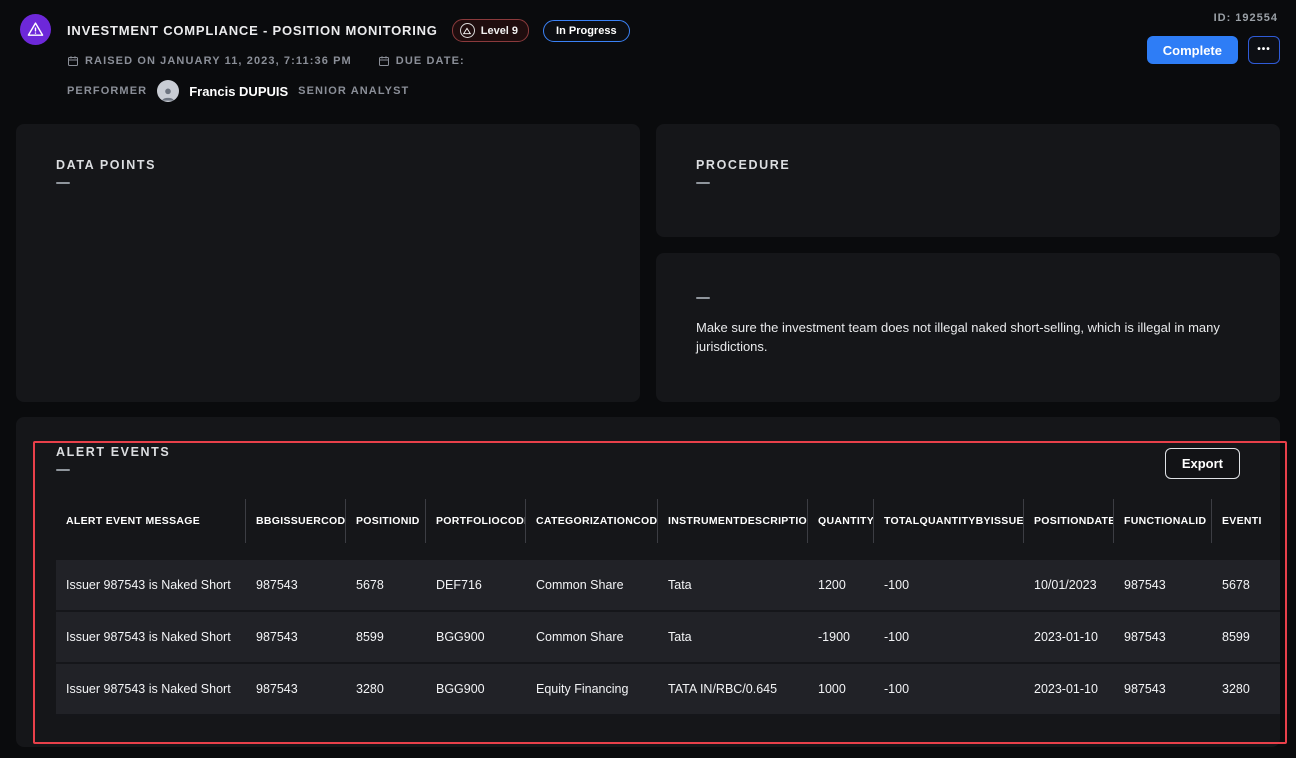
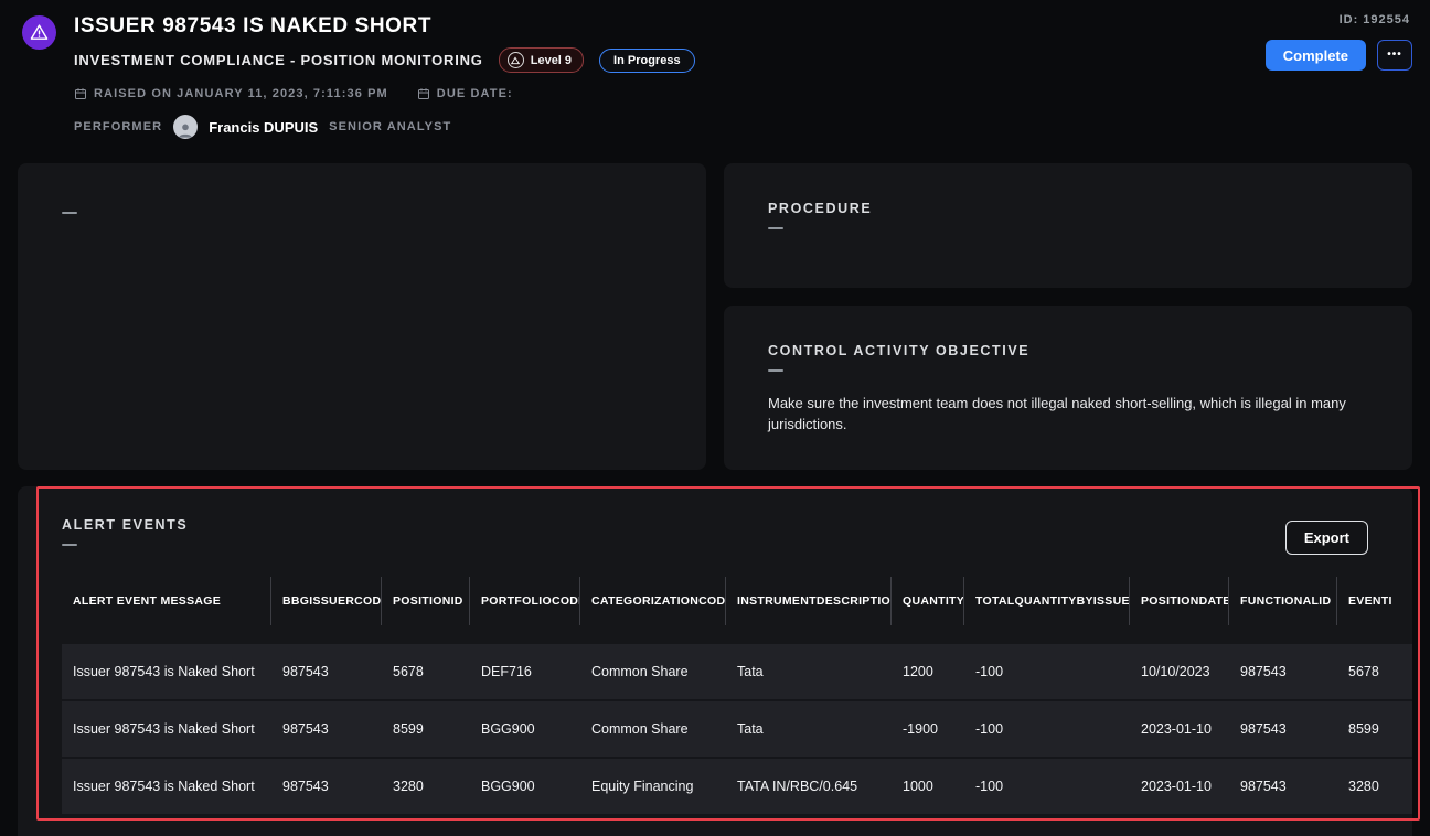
  ID: 192554
  Complete
  •••
+ ISSUER 987543 IS NAKED SHORT
  INVESTMENT COMPLIANCE - POSITION MONITORING
  Level 9
  In Progress
  RAISED ON JANUARY 11, 2023, 7:11:36 PM
  DUE DATE:
  PERFORMER
  Francis DUPUIS
  SENIOR ANALYST
- DATA POINTS
  PROCEDURE
+ CONTROL ACTIVITY OBJECTIVE
  Make sure the investment team does not illegal naked short-selling, which is illegal in many jurisdictions.
  ALERT EVENTS
  Export
  ALERT EVENT MESSAGE	BBGISSUERCOD	POSITIONID	PORTFOLIOCOD	CATEGORIZATIONCOD	INSTRUMENTDESCRIPTIO	QUANTITY	TOTALQUANTITYBYISSUE	POSITIONDATE	FUNCTIONALID	EVENTI
- Issuer 987543 is Naked Short	987543	5678	DEF716	Common Share	Tata	1200	-100	10/01/2023	987543	5678
+ Issuer 987543 is Naked Short	987543	5678	DEF716	Common Share	Tata	1200	-100	10/10/2023	987543	5678
  Issuer 987543 is Naked Short	987543	8599	BGG900	Common Share	Tata	-1900	-100	2023-01-10	987543	8599
  Issuer 987543 is Naked Short	987543	3280	BGG900	Equity Financing	TATA IN/RBC/0.645	1000	-100	2023-01-10	987543	3280
